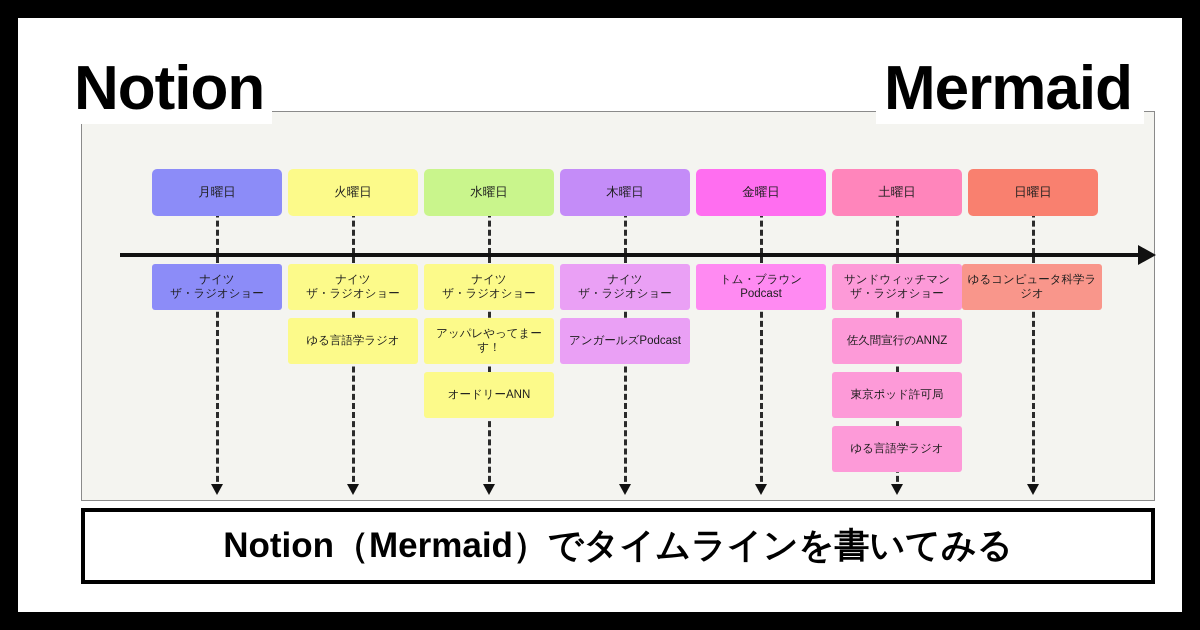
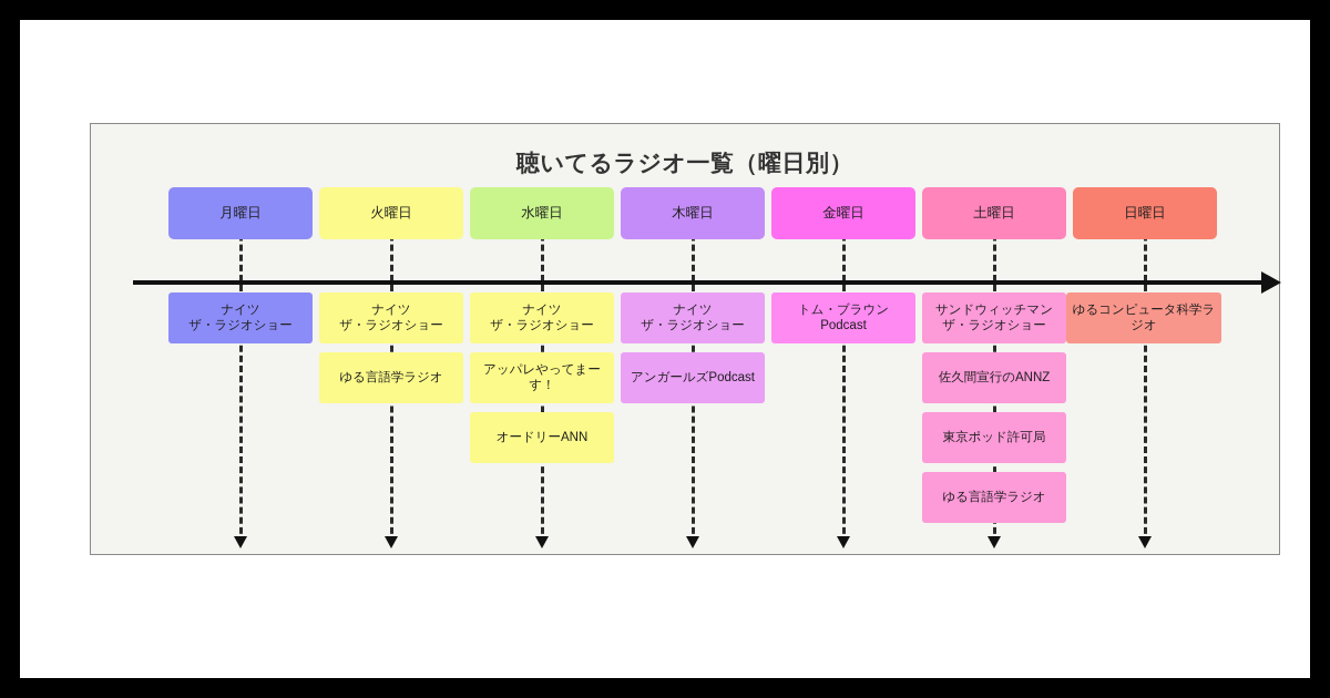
+ 聴いてるラジオ一覧（曜日別）
  月曜日
  ナイツ
  ザ・ラジオショー
  火曜日
  ナイツ
  ザ・ラジオショー
  ゆる言語学ラジオ
  水曜日
  ナイツ
  ザ・ラジオショー
  アッパレやってまーす！
  オードリーANN
  木曜日
  ナイツ
  ザ・ラジオショー
  アンガールズPodcast
  金曜日
  トム・ブラウンPodcast
  土曜日
  サンドウィッチマン
  ザ・ラジオショー
  佐久間宣行のANNZ
  東京ポッド許可局
  ゆる言語学ラジオ
  日曜日
  ゆるコンピュータ科学ラジオ
- Notion
- Mermaid
- Notion（Mermaid）でタイムラインを書いてみる
